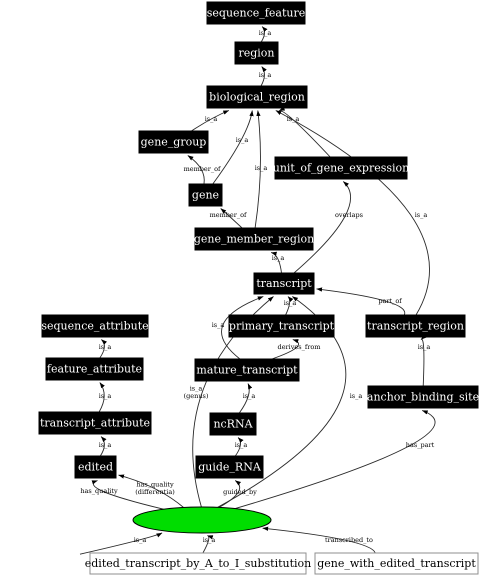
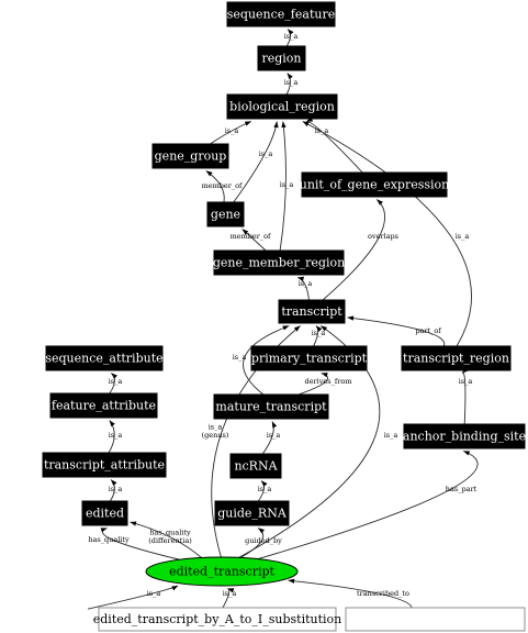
  sequence_feature
  region
  biological_region
  gene_group
  unit_of_gene_expression
  gene
  gene_member_region
  transcript
  primary_transcript
  transcript_region
  sequence_attribute
  feature_attribute
  mature_transcript
  anchor_binding_site
  transcript_attribute
  ncRNA
  edited
  guide_RNA
+ edited_transcript
  edited_transcript_by_A_to_I_substitution
- gene_with_edited_transcript
  is_a
  is_a
  is_a
  is_a
  is_a
  is_a
  is_a
  member_of
  member_of
  is_a
  overlaps
  is_a
  is_a
  derives_from
  part_of
  is_a
  is_a
  is_a
  is_a
  is_a
  is_a
  is_a (genus)
  is_a
  has_quality
  has_quality (differentia)
  guided_by
  has_part
  is_a
  is_a
  transcribed_to
